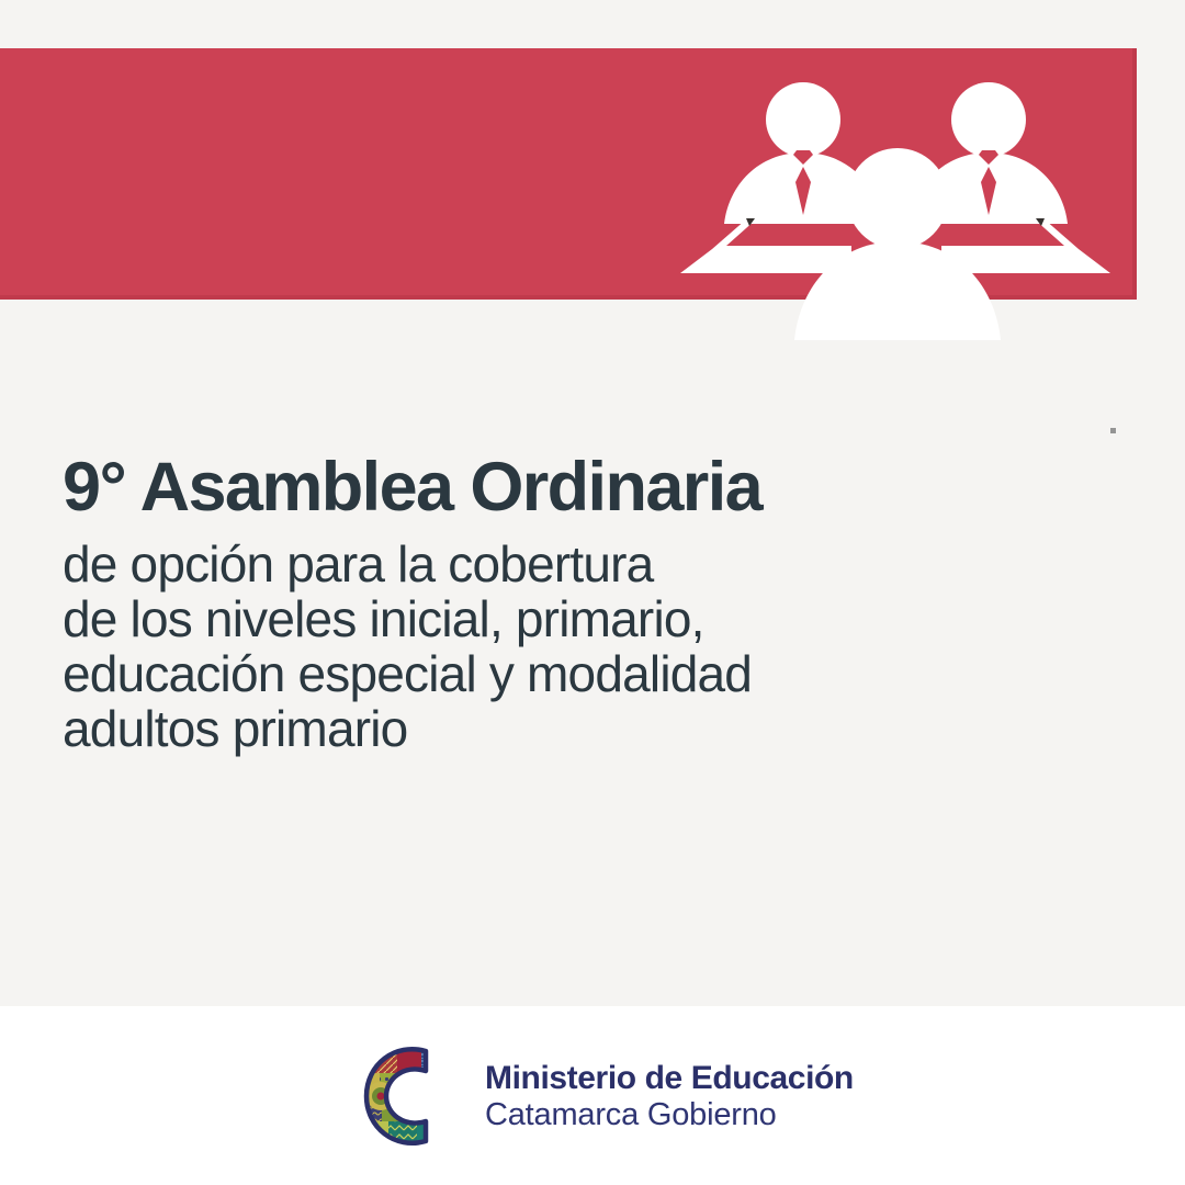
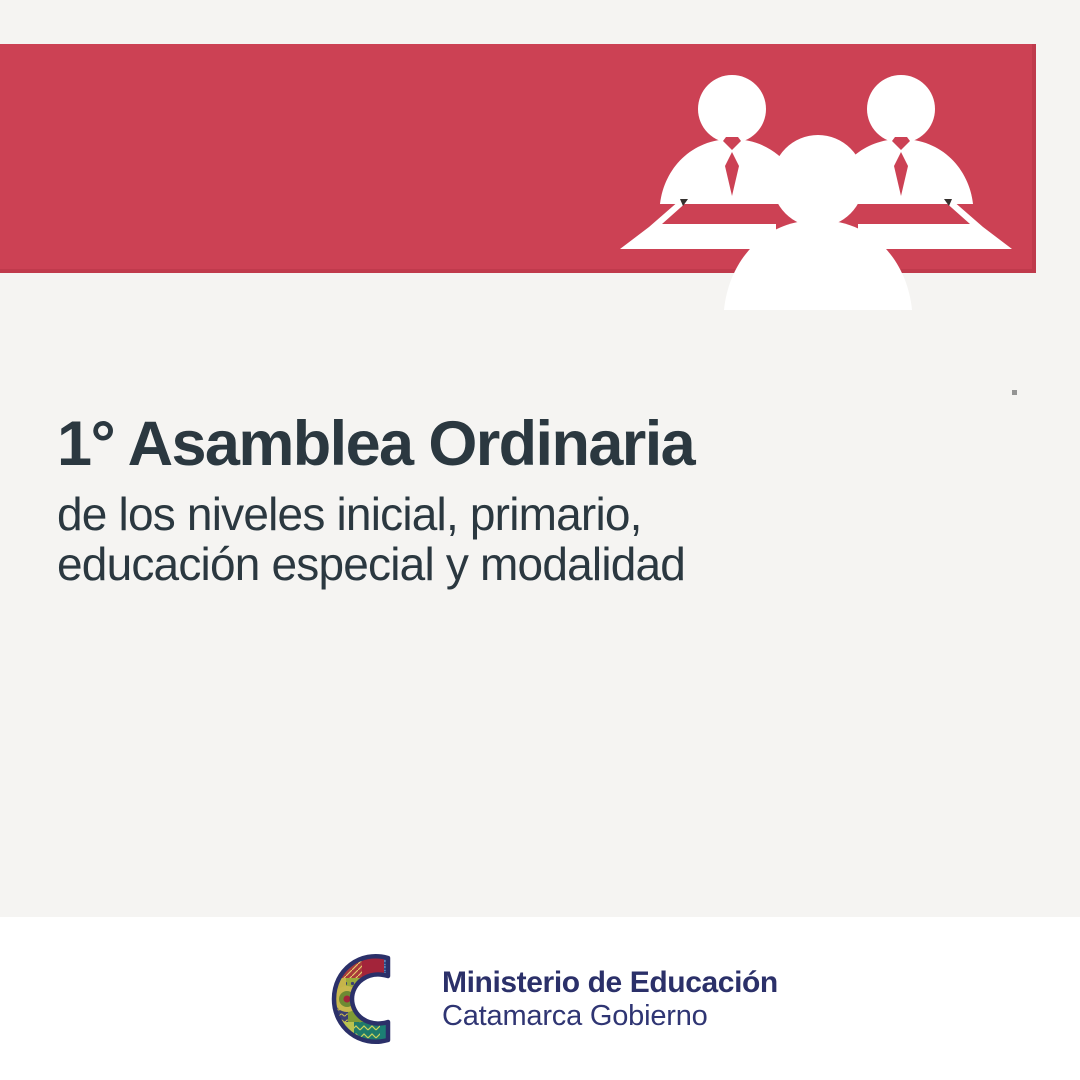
- 9° Asamblea Ordinaria
+ 1° Asamblea Ordinaria
- de opción para la cobertura
  de los niveles inicial, primario,
  educación especial y modalidad
- adultos primario
  Ministerio de Educación
  Catamarca Gobierno
